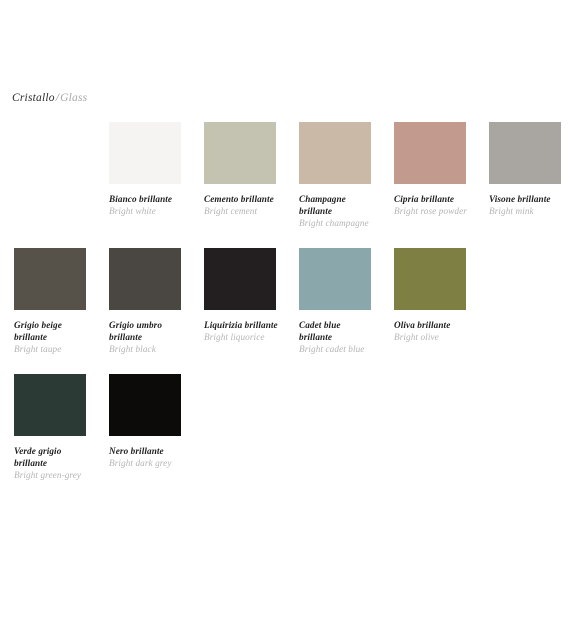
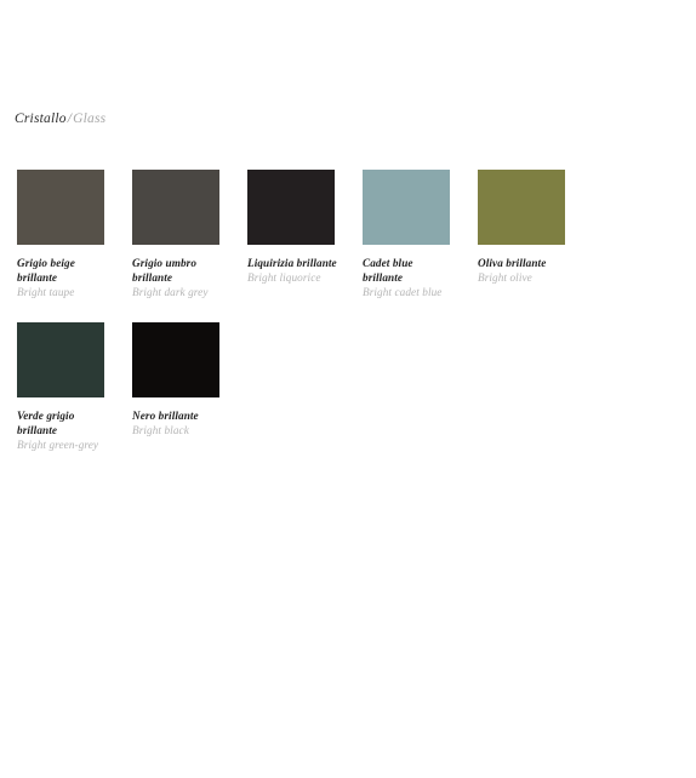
  Cristallo/Glass
- Bianco brillante
- Bright white
- Cemento brillante
- Bright cement
- Champagne brillante
- Bright champagne
- Cipria brillante
- Bright rose powder
- Visone brillante
- Bright mink
  Grigio beige brillante
  Bright taupe
  Grigio umbro brillante
- Bright black
+ Bright dark grey
  Liquirizia brillante
  Bright liquorice
  Cadet blue brillante
  Bright cadet blue
  Oliva brillante
  Bright olive
  Verde grigio brillante
  Bright green-grey
  Nero brillante
- Bright dark grey
+ Bright black
